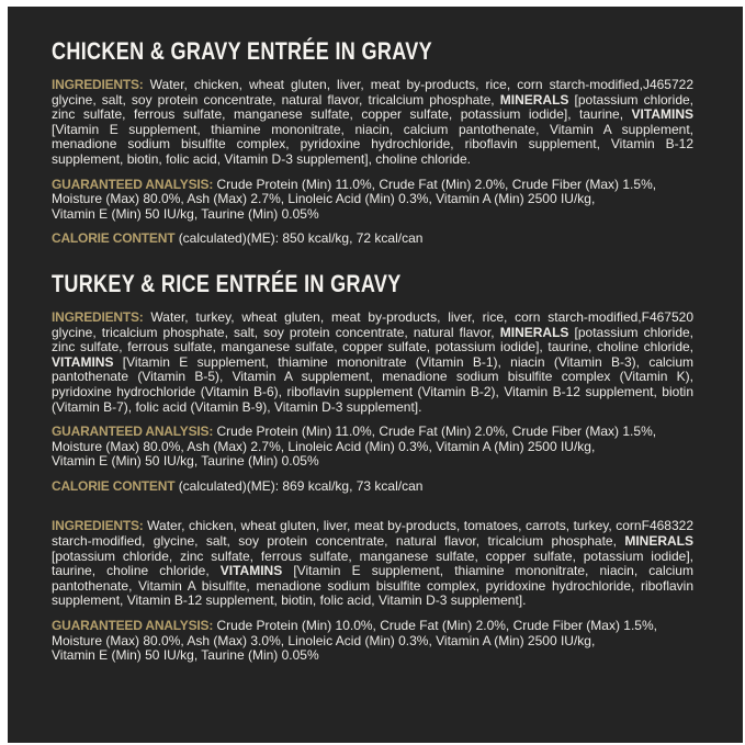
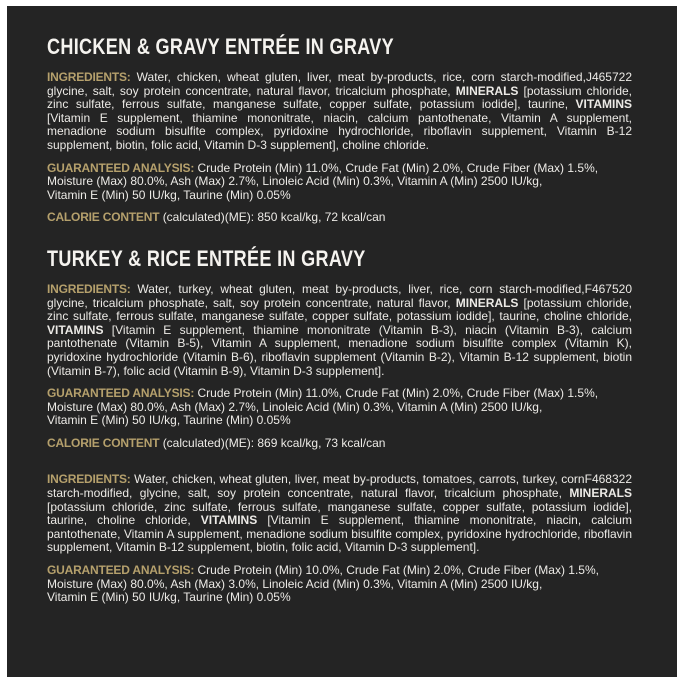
  CHICKEN & GRAVY ENTRÉE IN GRAVY
  J465722
  INGREDIENTS: Water, chicken, wheat gluten, liver, meat by-products, rice, corn starch-modified, glycine, salt, soy protein concentrate, natural flavor, tricalcium phosphate, MINERALS [potassium chloride, zinc sulfate, ferrous sulfate, manganese sulfate, copper sulfate, potassium iodide], taurine, VITAMINS [Vitamin E supplement, thiamine mononitrate, niacin, calcium pantothenate, Vitamin A supplement, menadione sodium bisulfite complex, pyridoxine hydrochloride, riboflavin supplement, Vitamin B-12 supplement, biotin, folic acid, Vitamin D-3 supplement], choline chloride.
  GUARANTEED ANALYSIS: Crude Protein (Min) 11.0%, Crude Fat (Min) 2.0%, Crude Fiber (Max) 1.5%,
  Moisture (Max) 80.0%, Ash (Max) 2.7%, Linoleic Acid (Min) 0.3%, Vitamin A (Min) 2500 IU/kg,
  Vitamin E (Min) 50 IU/kg, Taurine (Min) 0.05%
  CALORIE CONTENT (calculated)(ME): 850 kcal/kg, 72 kcal/can
  TURKEY & RICE ENTRÉE IN GRAVY
  F467520
- INGREDIENTS: Water, turkey, wheat gluten, meat by-products, liver, rice, corn starch-modified, glycine, tricalcium phosphate, salt, soy protein concentrate, natural flavor, MINERALS [potassium chloride, zinc sulfate, ferrous sulfate, manganese sulfate, copper sulfate, potassium iodide], taurine, choline chloride, VITAMINS [Vitamin E supplement, thiamine mononitrate (Vitamin B-1), niacin (Vitamin B-3), calcium pantothenate (Vitamin B-5), Vitamin A supplement, menadione sodium bisulfite complex (Vitamin K), pyridoxine hydrochloride (Vitamin B-6), riboflavin supplement (Vitamin B-2), Vitamin B-12 supplement, biotin (Vitamin B-7), folic acid (Vitamin B-9), Vitamin D-3 supplement].
+ INGREDIENTS: Water, turkey, wheat gluten, meat by-products, liver, rice, corn starch-modified, glycine, tricalcium phosphate, salt, soy protein concentrate, natural flavor, MINERALS [potassium chloride, zinc sulfate, ferrous sulfate, manganese sulfate, copper sulfate, potassium iodide], taurine, choline chloride, VITAMINS [Vitamin E supplement, thiamine mononitrate (Vitamin B-3), niacin (Vitamin B-3), calcium pantothenate (Vitamin B-5), Vitamin A supplement, menadione sodium bisulfite complex (Vitamin K), pyridoxine hydrochloride (Vitamin B-6), riboflavin supplement (Vitamin B-2), Vitamin B-12 supplement, biotin (Vitamin B-7), folic acid (Vitamin B-9), Vitamin D-3 supplement].
  GUARANTEED ANALYSIS: Crude Protein (Min) 11.0%, Crude Fat (Min) 2.0%, Crude Fiber (Max) 1.5%,
  Moisture (Max) 80.0%, Ash (Max) 2.7%, Linoleic Acid (Min) 0.3%, Vitamin A (Min) 2500 IU/kg,
  Vitamin E (Min) 50 IU/kg, Taurine (Min) 0.05%
  CALORIE CONTENT (calculated)(ME): 869 kcal/kg, 73 kcal/can
  F468322
- INGREDIENTS: Water, chicken, wheat gluten, liver, meat by-products, tomatoes, carrots, turkey, corn starch-modified, glycine, salt, soy protein concentrate, natural flavor, tricalcium phosphate, MINERALS [potassium chloride, zinc sulfate, ferrous sulfate, manganese sulfate, copper sulfate, potassium iodide], taurine, choline chloride, VITAMINS [Vitamin E supplement, thiamine mononitrate, niacin, calcium pantothenate, Vitamin A bisulfite, menadione sodium bisulfite complex, pyridoxine hydrochloride, riboflavin supplement, Vitamin B-12 supplement, biotin, folic acid, Vitamin D-3 supplement].
+ INGREDIENTS: Water, chicken, wheat gluten, liver, meat by-products, tomatoes, carrots, turkey, corn starch-modified, glycine, salt, soy protein concentrate, natural flavor, tricalcium phosphate, MINERALS [potassium chloride, zinc sulfate, ferrous sulfate, manganese sulfate, copper sulfate, potassium iodide], taurine, choline chloride, VITAMINS [Vitamin E supplement, thiamine mononitrate, niacin, calcium pantothenate, Vitamin A supplement, menadione sodium bisulfite complex, pyridoxine hydrochloride, riboflavin supplement, Vitamin B-12 supplement, biotin, folic acid, Vitamin D-3 supplement].
  GUARANTEED ANALYSIS: Crude Protein (Min) 10.0%, Crude Fat (Min) 2.0%, Crude Fiber (Max) 1.5%,
  Moisture (Max) 80.0%, Ash (Max) 3.0%, Linoleic Acid (Min) 0.3%, Vitamin A (Min) 2500 IU/kg,
  Vitamin E (Min) 50 IU/kg, Taurine (Min) 0.05%
